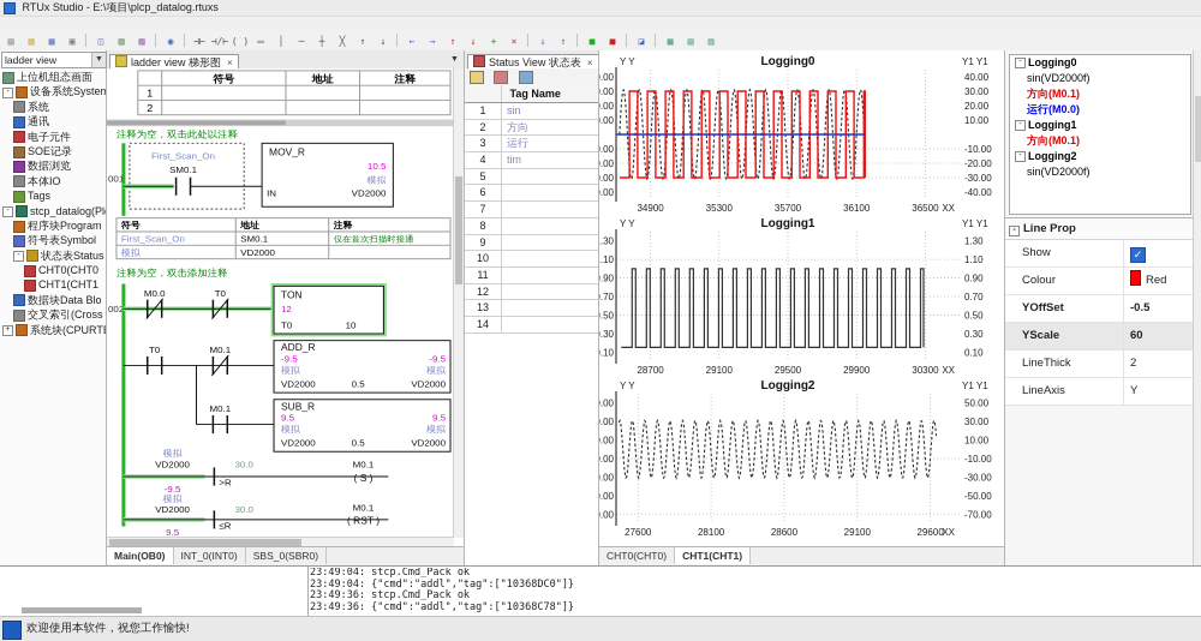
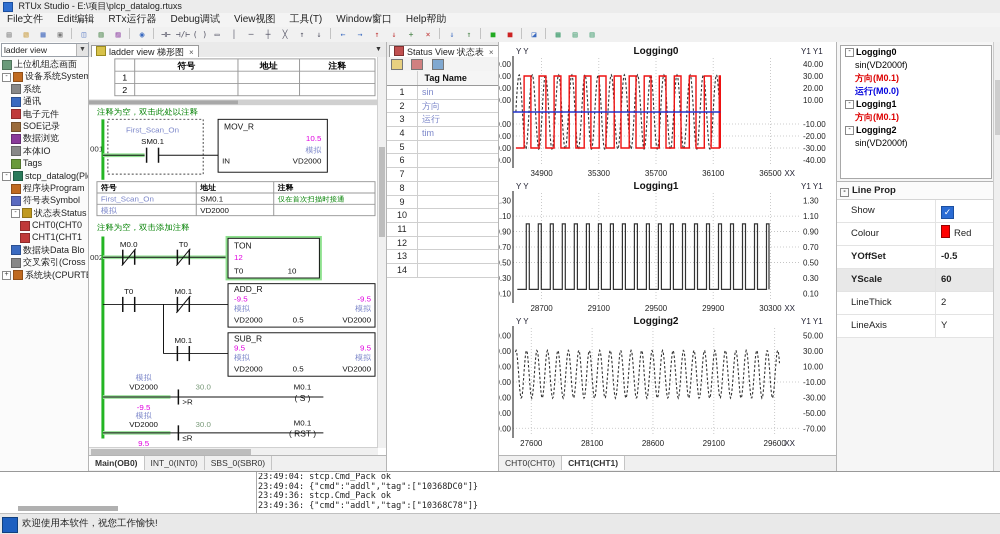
  RTUx Studio - E:\项目\plcp_datalog.rtuxs
+ File文件 Edit编辑 RTx运行器 Debug调试 View视图 工具(T) Window窗口 Help帮助
  ▤ ▧ ▦ ▣ ◫ ▥ ▨ ◉ ⊣⊢ ⊣/⊢ ( ) ▭ │ ─ ┼ ╳ ↑ ↓ ← → ↑ ↓ + × ⇓ ⇑ ■ ■ ◪ ▦ ▤ ▥
  ladder view
  上位机组态画面
  设备系统System
  系统
  通讯
  电子元件
  SOE记录
  数据浏览
  本体IO
  Tags
  stcp_datalog(Pl
  程序块Program
  符号表Symbol
  状态表Status
  CHT0(CHT0
  CHT1(CHT1
  数据块Data Blo
  交叉索引(Cross
  ladder view 梯形图 ×
  符号
  地址
  注释
  1
  2
  注释为空，双击此处以注释
  001
  First_Scan_On
  SM0.1
  MOV_R
  10.5
  模拟
  VD2000
  IN
  符号
  地址
  注释
  First_Scan_On
  SM0.1
  仅在首次扫描时接通
  模拟
  VD2000
  注释为空，双击添加注释
  002
  M0.0
  T0
  TON
  12
  T0
  10
  T0
  M0.1
  ADD_R
  -9.5
  模拟
  VD2000
  0.5
  -9.5
  模拟
  VD2000
  M0.1
  SUB_R
  9.5
  模拟
  VD2000
  0.5
  9.5
  模拟
  VD2000
  模拟
  VD2000
  30.0
  >R
  -9.5
  M0.1
  ( S )
  模拟
  VD2000
  30.0
  ≤R
  9.5
  M0.1
  ( RST )
  Main(OB0) INT_0(INT0) SBS_0(SBR0)
  Status View 状态表 ×
  Tag Name
  1 sin
  2 方向
  3 运行
  4 tim
  5
  6
  7
  8
  9
  10
  11
  12
  13
  14
  Logging0
  Y Y
  Y1 Y1
  XX
  40.00
  30.00
  20.00
  10.00
  -10.00
  -20.00
  -30.00
  -40.00
  34900
  35300
  35700
  36100
  36500
  Logging1
  Y Y
  Y1 Y1
  XX
  1.30
  .30
  1.10
  .10
  0.90
  .90
  0.70
  .70
  0.50
  .50
  0.30
  .30
  0.10
  .10
  28700
  29100
  29500
  29900
  30300
  Logging2
  Y Y
  Y1 Y1
  XX
  50.00
  30.00
  10.00
  -10.00
  -30.00
  -50.00
  -70.00
  27600
  28100
  28600
  29100
  29600
  CHT0(CHT0) CHT1(CHT1)
  Logging0
  sin(VD2000f)
  方向(M0.1)
  运行(M0.0)
  Logging1
  方向(M0.1)
  Logging2
  sin(VD2000f)
  Line Prop
  Show ✓
  Colour Red
  YOffSet -0.5
  YScale 60
  LineThick 2
  LineAxis Y
  23:49:04: stcp.Cmd_Pack ok
  23:49:04: {"cmd":"addl","tag":["10368DC0"]}
  23:49:36: stcp.Cmd_Pack ok
  23:49:36: {"cmd":"addl","tag":["10368C78"]}
  欢迎使用本软件，祝您工作愉快!
